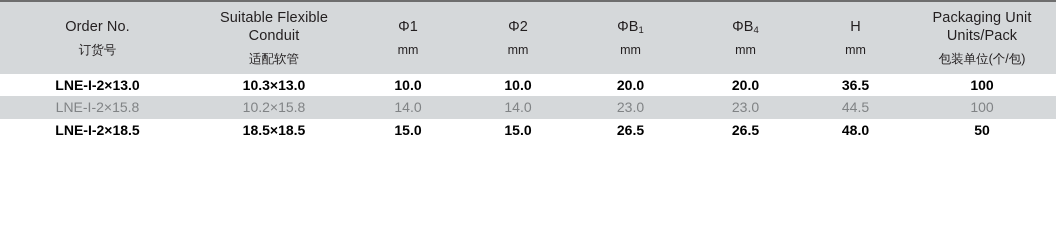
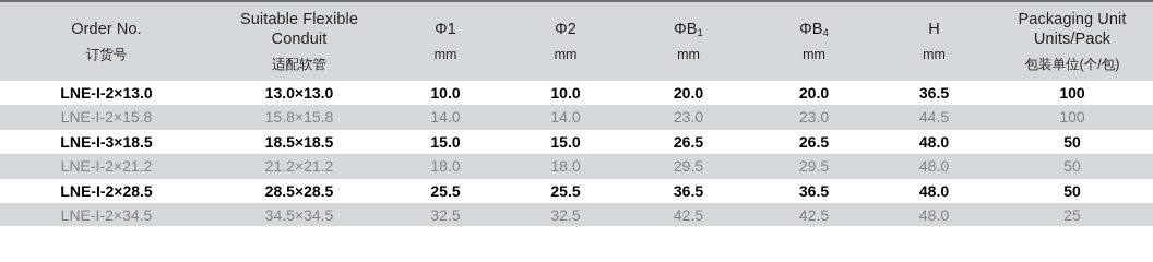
  Order No. 订货号	Suitable Flexible Conduit 适配软管	Φ1 mm	Φ2 mm	ΦB1 mm	ΦB4 mm	H mm	Packaging Unit Units/Pack 包装单位(个/包)
- LNE-I-2×13.0	10.3×13.0	10.0	10.0	20.0	20.0	36.5	100
+ LNE-I-2×13.0	13.0×13.0	10.0	10.0	20.0	20.0	36.5	100
- LNE-I-2×15.8	10.2×15.8	14.0	14.0	23.0	23.0	44.5	100
+ LNE-I-2×15.8	15.8×15.8	14.0	14.0	23.0	23.0	44.5	100
- LNE-I-2×18.5	18.5×18.5	15.0	15.0	26.5	26.5	48.0	50
+ LNE-I-3×18.5	18.5×18.5	15.0	15.0	26.5	26.5	48.0	50
+ LNE-I-2×21.2	21.2×21.2	18.0	18.0	29.5	29.5	48.0	50
+ LNE-I-2×28.5	28.5×28.5	25.5	25.5	36.5	36.5	48.0	50
+ LNE-I-2×34.5	34.5×34.5	32.5	32.5	42.5	42.5	48.0	25
